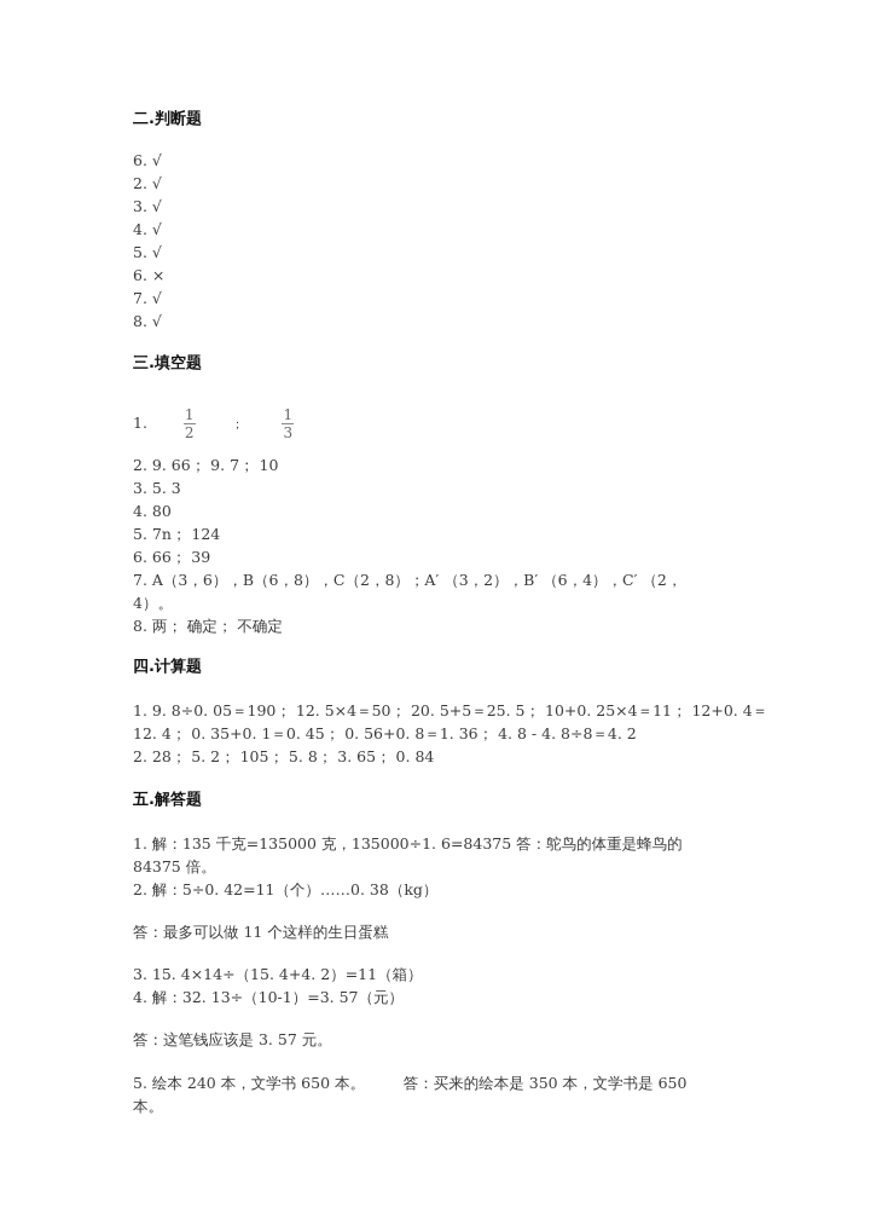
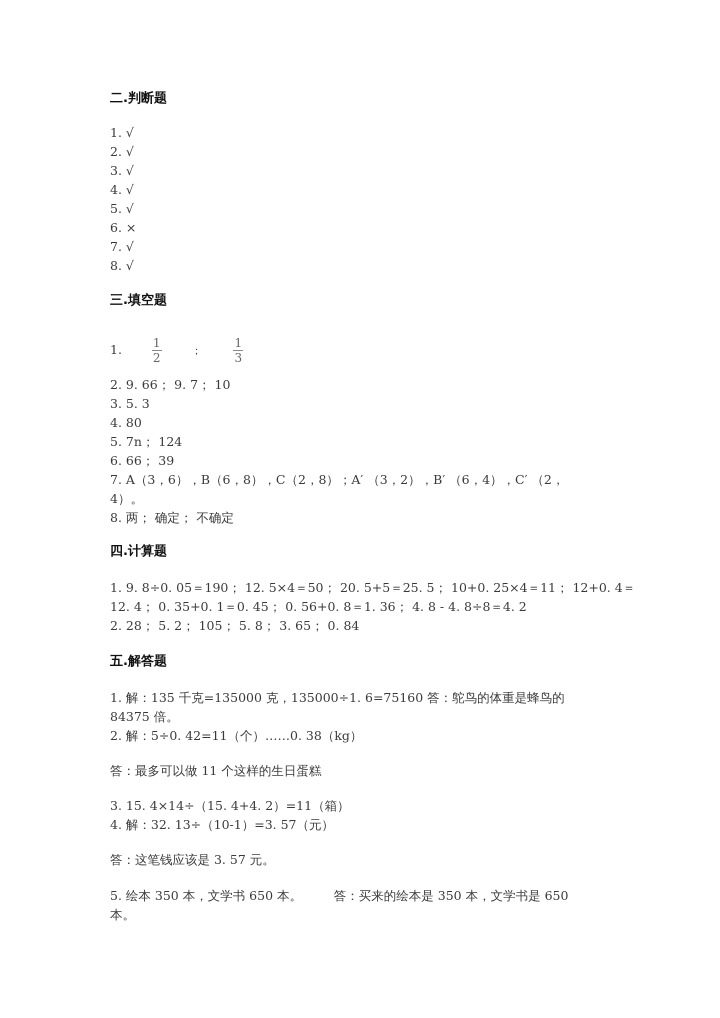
  二.判断题
- 6. √
+ 1. √
  2. √
  3. √
  4. √
  5. √
  6. ×
  7. √
  8. √
  三.填空题
  1.
  1
  2
  ；
  1
  3
  2. 9. 66； 9. 7； 10
  3. 5. 3
  4. 80
  5. 7n； 124
  6. 66； 39
  7. A（3，6），B（6，8），C（2，8）；A′ （3，2），B′ （6，4），C′ （2，
  4）。
  8. 两； 确定； 不确定
  四.计算题
  1. 9. 8÷0. 05＝190； 12. 5×4＝50； 20. 5+5＝25. 5； 10+0. 25×4＝11； 12+0. 4＝
  12. 4； 0. 35+0. 1＝0. 45； 0. 56+0. 8＝1. 36； 4. 8 - 4. 8÷8＝4. 2
  2. 28； 5. 2； 105； 5. 8； 3. 65； 0. 84
  五.解答题
- 1. 解：135 千克=135000 克，135000÷1. 6=84375 答：鸵鸟的体重是蜂鸟的
+ 1. 解：135 千克=135000 克，135000÷1. 6=75160 答：鸵鸟的体重是蜂鸟的
  84375 倍。
  2. 解：5÷0. 42=11（个）……0. 38（kg）
  答：最多可以做 11 个这样的生日蛋糕
  3. 15. 4×14÷（15. 4+4. 2）=11（箱）
  4. 解：32. 13÷（10-1）=3. 57（元）
  答：这笔钱应该是 3. 57 元。
- 5. 绘本 240 本，文学书 650 本。 答：买来的绘本是 350 本，文学书是 650
+ 5. 绘本 350 本，文学书 650 本。 答：买来的绘本是 350 本，文学书是 650
  本。
